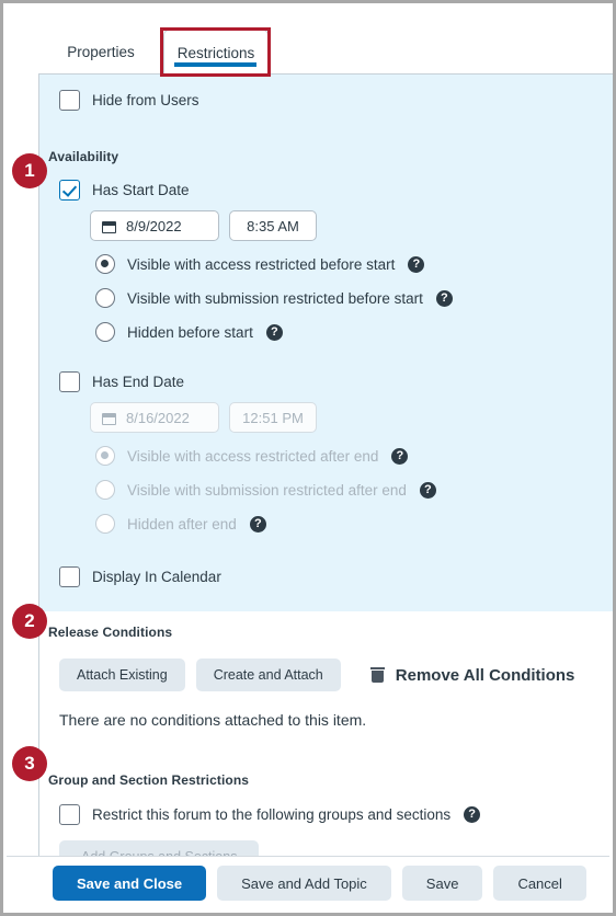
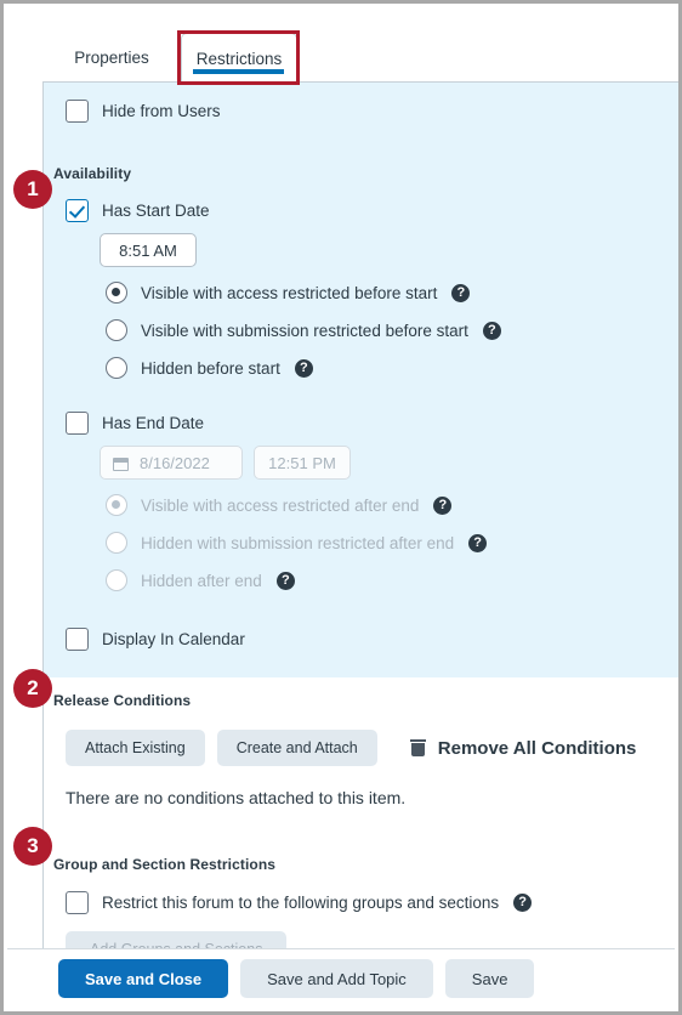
  Properties
  Restrictions
  Hide from Users
  Availability
  Has Start Date
- 8/9/2022
- 8:35 AM
+ 8:51 AM
  Visible with access restricted before start
  ?
  Visible with submission restricted before start
  ?
  Hidden before start
  ?
  Has End Date
  8/16/2022
  12:51 PM
  Visible with access restricted after end
  ?
- Visible with submission restricted after end
+ Hidden with submission restricted after end
  ?
  Hidden after end
  ?
  Display In Calendar
  Release Conditions
  Attach Existing
  Create and Attach
  Remove All Conditions
  There are no conditions attached to this item.
  Group and Section Restrictions
  Restrict this forum to the following groups and sections
  ?
  Save and Close
  Save and Add Topic
  Save
- Cancel
  1
  2
  3
